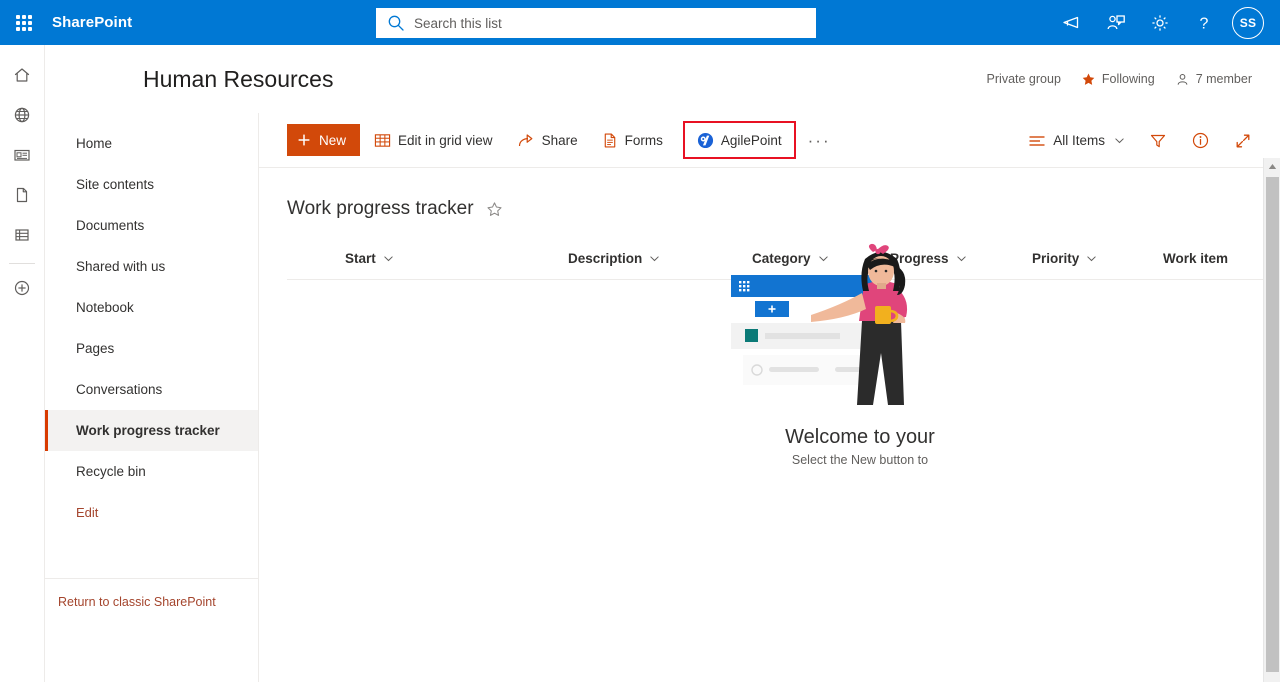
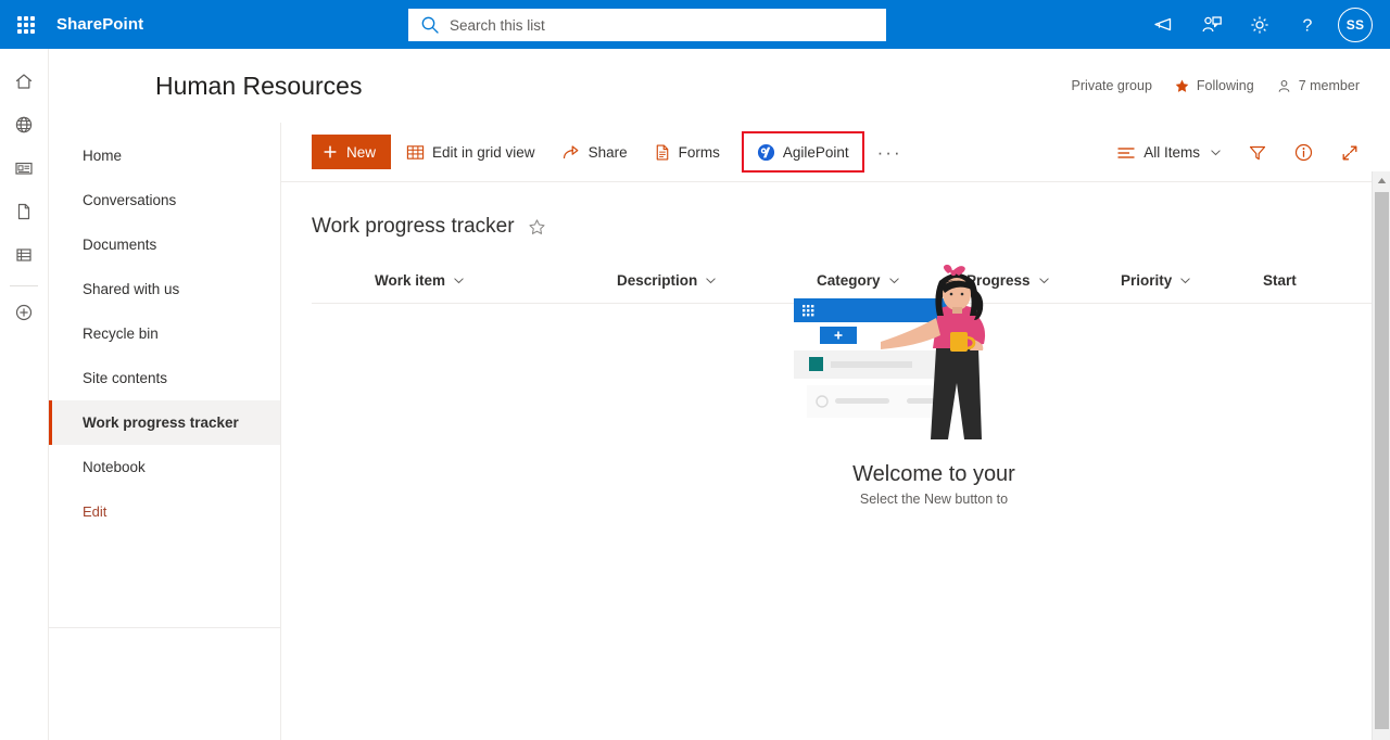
  SharePoint
  Search this list
  ?
  SS
  Human Resources
  Private group
  Following
  7 member
  Home
- Site contents
+ Conversations
  Documents
  Shared with us
- Notebook
+ Recycle bin
- Pages
- Conversations
+ Site contents
  Work progress tracker
- Recycle bin
+ Notebook
  Edit
- Return to classic SharePoint
  New
  Edit in grid view
  Share
  Forms
  AgilePoint
  ···
  All Items
  Work progress tracker
- Start
+ Work item
  Description
  Category
  rogress
  Priority
- Work item
+ Start
  Welcome to your
  Select the New button to
